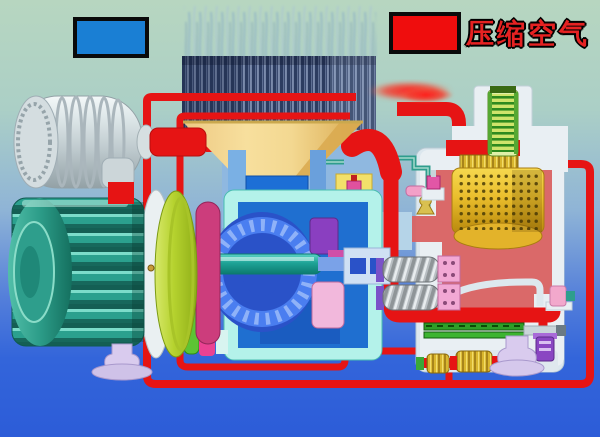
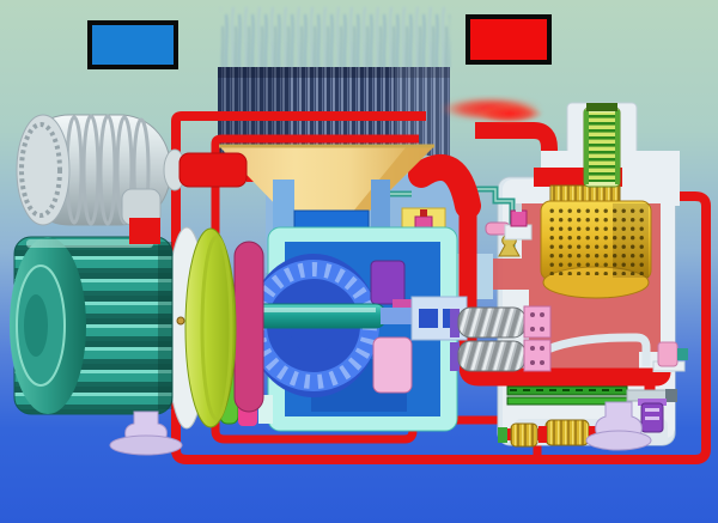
- 压缩空气
